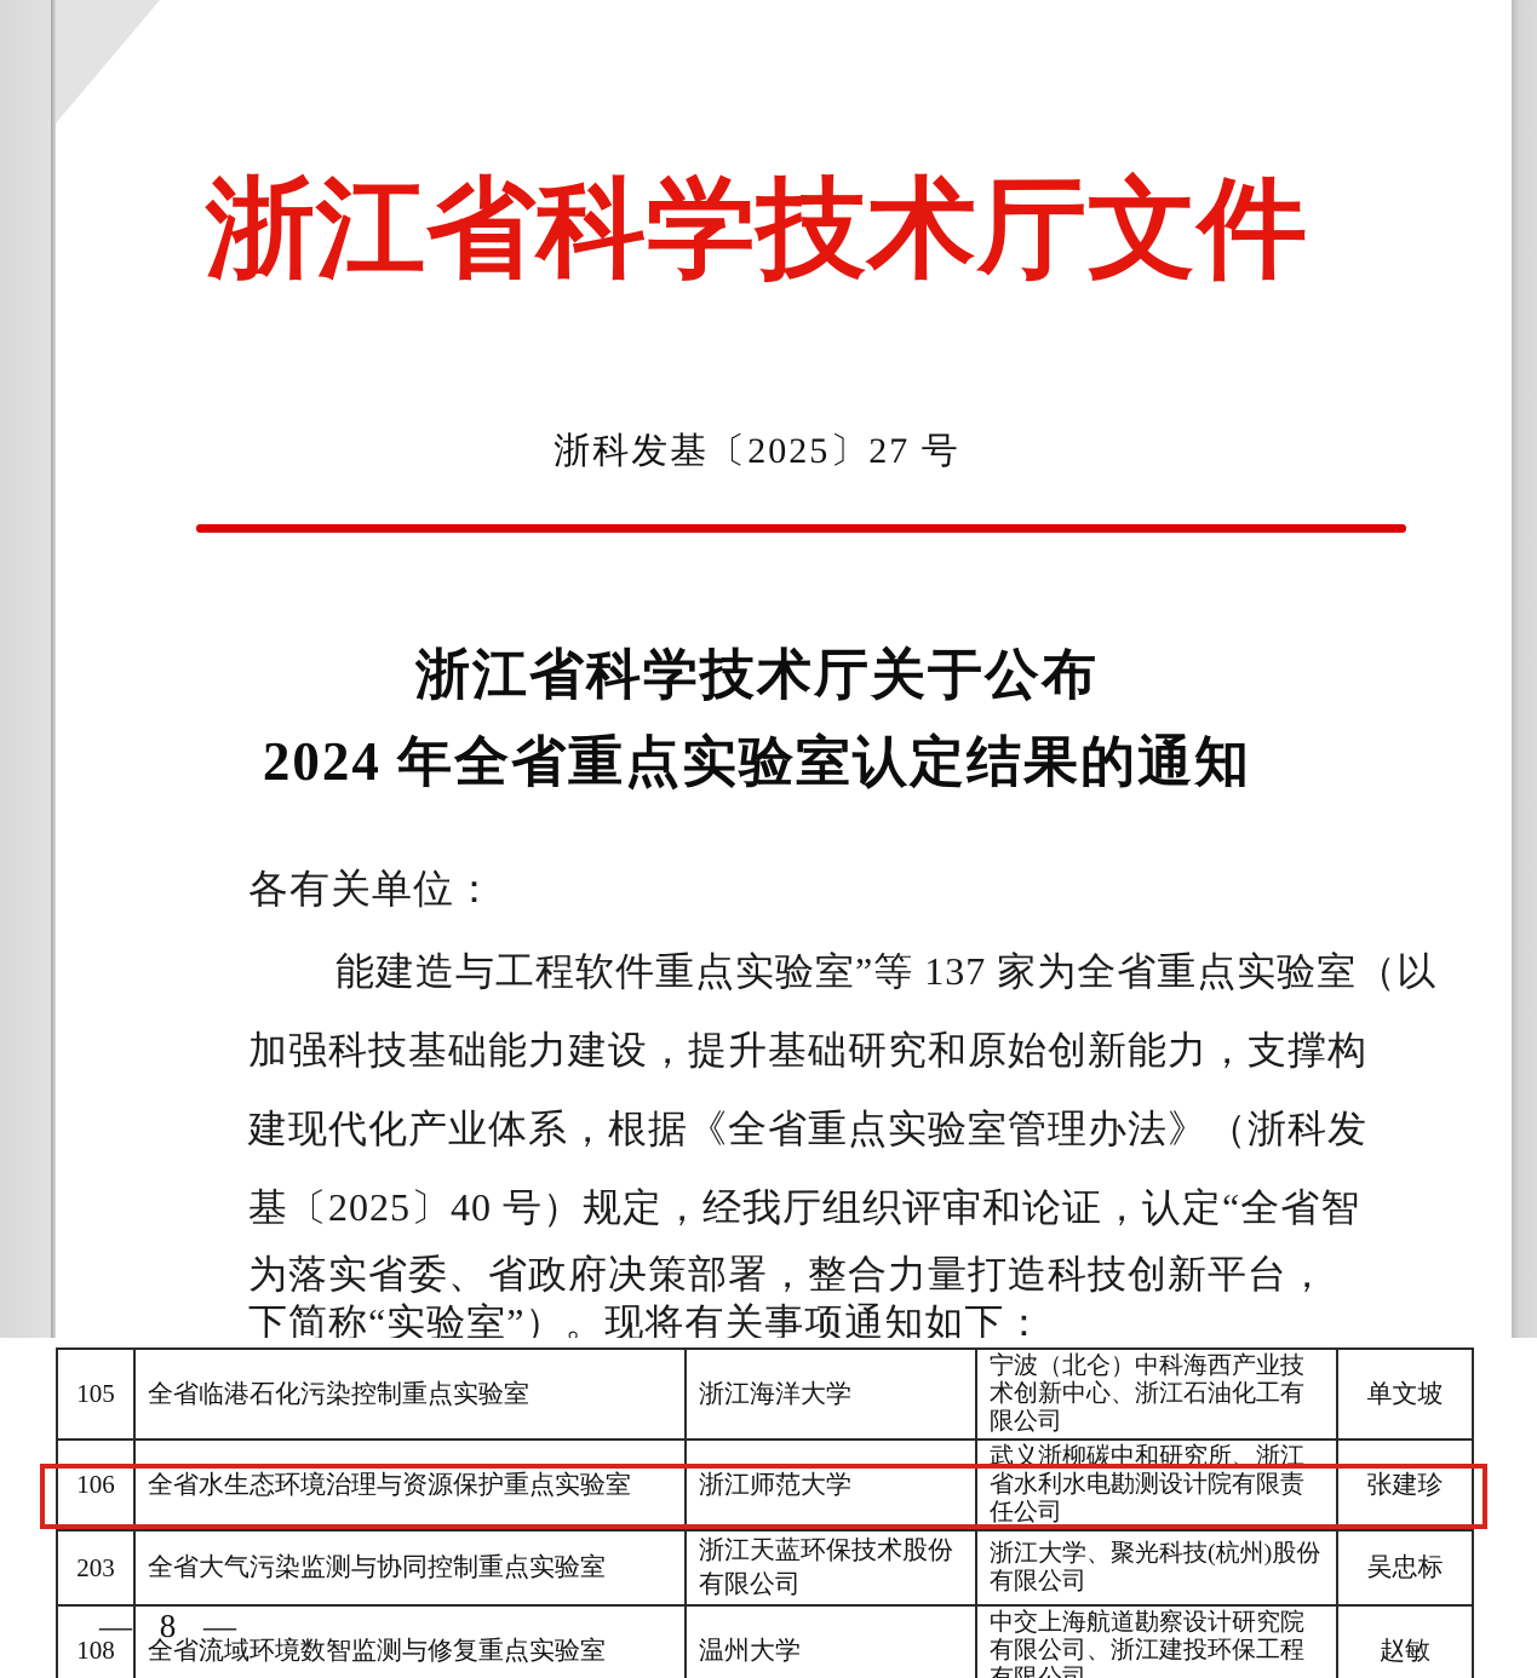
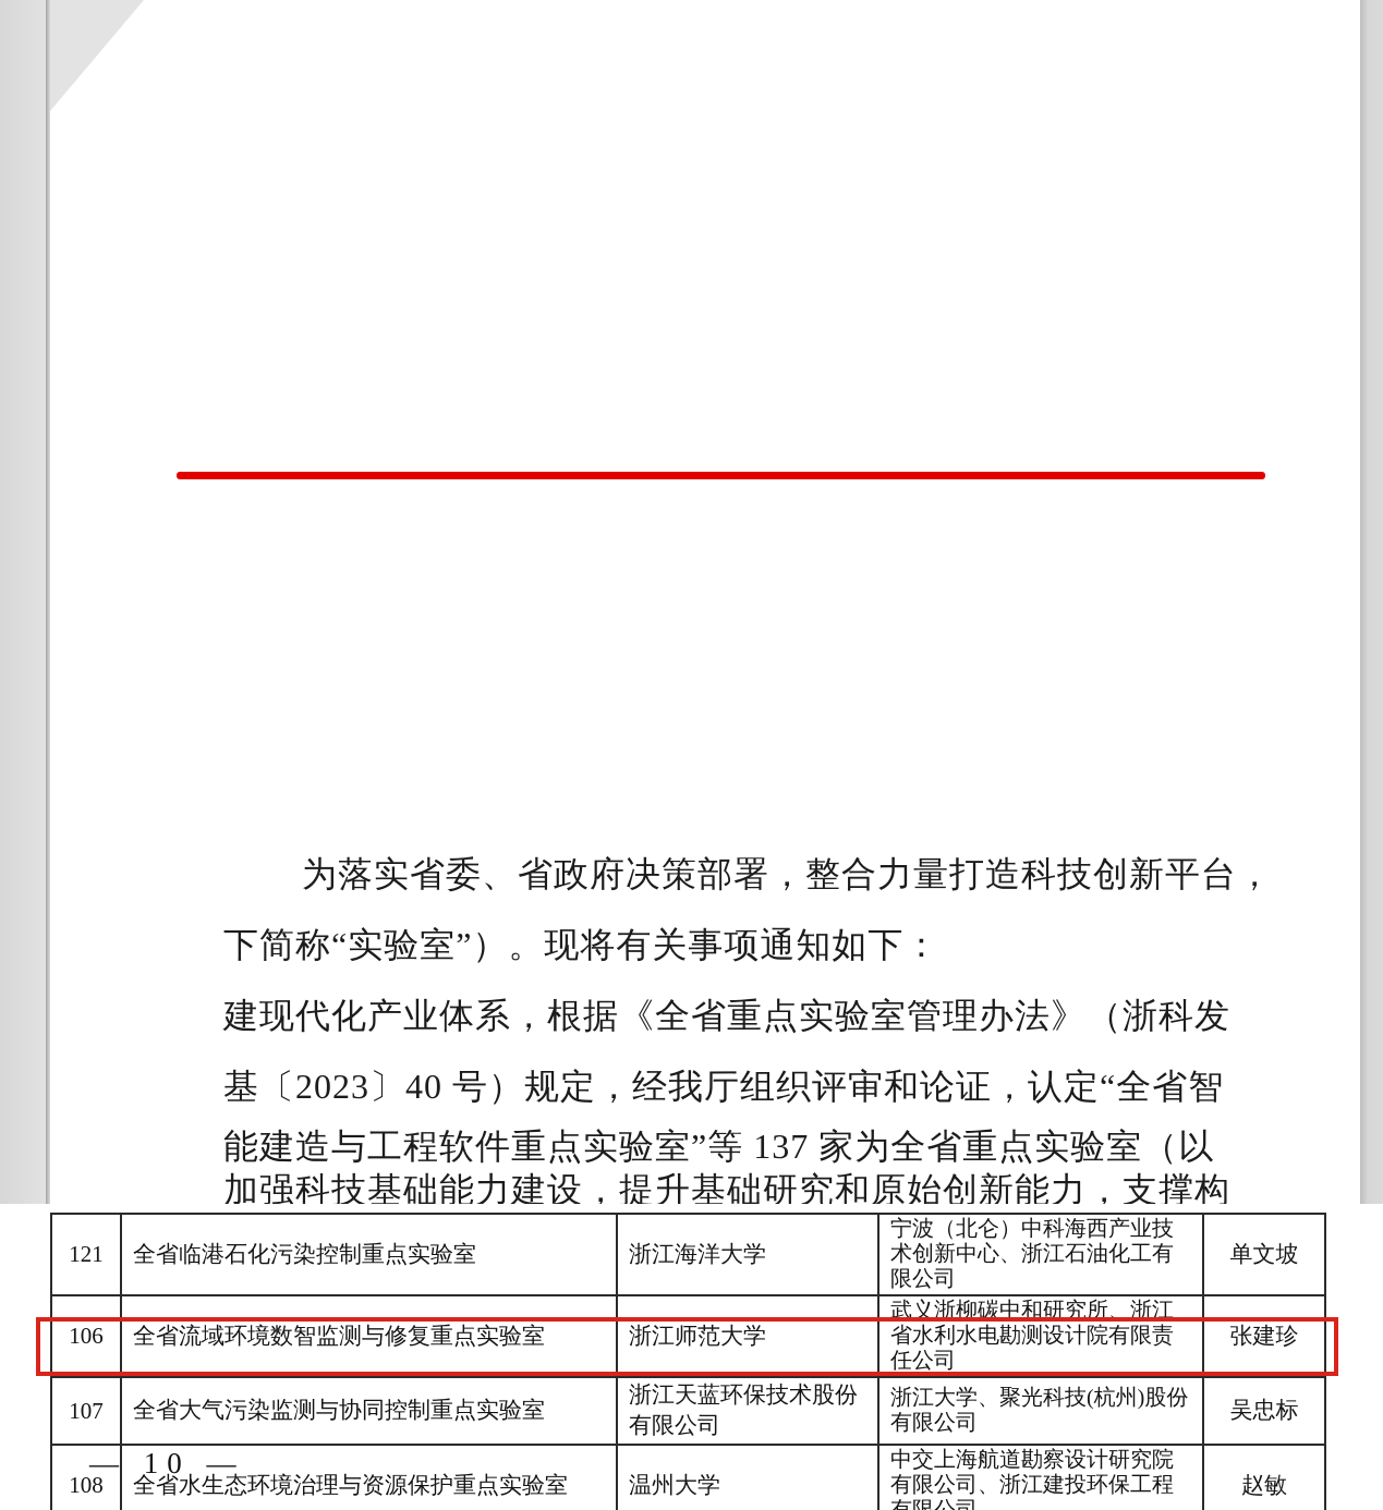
- 浙江省科学技术厅文件
- 浙科发基〔2025〕27 号
- 浙江省科学技术厅关于公布
- 2024 年全省重点实验室认定结果的通知
- 各有关单位：
- 能建造与工程软件重点实验室”等 137 家为全省重点实验室（以
+ 为落实省委、省政府决策部署，整合力量打造科技创新平台，
- 加强科技基础能力建设，提升基础研究和原始创新能力，支撑构
+ 下简称“实验室”）。现将有关事项通知如下：
  建现代化产业体系，根据《全省重点实验室管理办法》（浙科发
- 基〔2025〕40 号）规定，经我厅组织评审和论证，认定“全省智
+ 基〔2023〕40 号）规定，经我厅组织评审和论证，认定“全省智
- 为落实省委、省政府决策部署，整合力量打造科技创新平台，
+ 能建造与工程软件重点实验室”等 137 家为全省重点实验室（以
- 下简称“实验室”）。现将有关事项通知如下：
+ 加强科技基础能力建设，提升基础研究和原始创新能力，支撑构
- 105	全省临港石化污染控制重点实验室	浙江海洋大学	宁波（北仑）中科海西产业技术创新中心、浙江石油化工有限公司	单文坡
+ 121	全省临港石化污染控制重点实验室	浙江海洋大学	宁波（北仑）中科海西产业技术创新中心、浙江石油化工有限公司	单文坡
- 106	全省水生态环境治理与资源保护重点实验室	浙江师范大学	武义浙柳碳中和研究所、浙江省水利水电勘测设计院有限责任公司	张建珍
+ 106	全省流域环境数智监测与修复重点实验室	浙江师范大学	武义浙柳碳中和研究所、浙江省水利水电勘测设计院有限责任公司	张建珍
- 203	全省大气污染监测与协同控制重点实验室	浙江天蓝环保技术股份有限公司	浙江大学、聚光科技(杭州)股份有限公司	吴忠标
+ 107	全省大气污染监测与协同控制重点实验室	浙江天蓝环保技术股份有限公司	浙江大学、聚光科技(杭州)股份有限公司	吴忠标
- 108	全省流域环境数智监测与修复重点实验室	温州大学	中交上海航道勘察设计研究院有限公司、浙江建投环保工程	赵敏
+ 108	全省水生态环境治理与资源保护重点实验室	温州大学	中交上海航道勘察设计研究院有限公司、浙江建投环保工程	赵敏
- — 8 —
+ — 10 —
